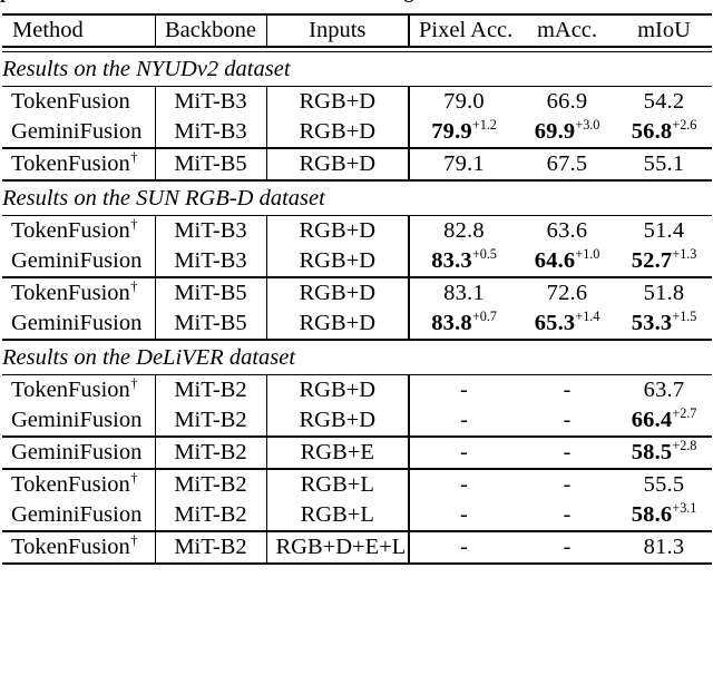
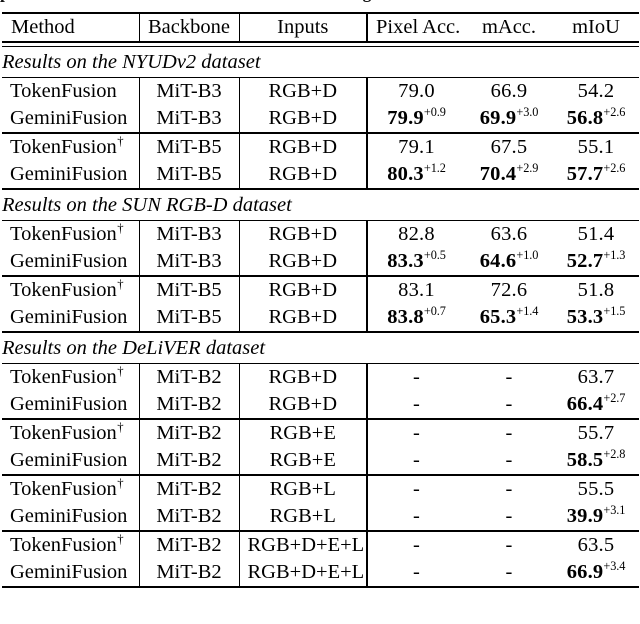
  Method	Backbone	Inputs	Pixel Acc.	mAcc.	mIoU
  Results on the NYUDv2 dataset
  TokenFusion	MiT-B3	RGB+D	79.0	66.9	54.2
- GeminiFusion	MiT-B3	RGB+D	79.9+1.2	69.9+3.0	56.8+2.6
+ GeminiFusion	MiT-B3	RGB+D	79.9+0.9	69.9+3.0	56.8+2.6
  TokenFusion†	MiT-B5	RGB+D	79.1	67.5	55.1
+ GeminiFusion	MiT-B5	RGB+D	80.3+1.2	70.4+2.9	57.7+2.6
  Results on the SUN RGB-D dataset
  TokenFusion†	MiT-B3	RGB+D	82.8	63.6	51.4
  GeminiFusion	MiT-B3	RGB+D	83.3+0.5	64.6+1.0	52.7+1.3
  TokenFusion†	MiT-B5	RGB+D	83.1	72.6	51.8
  GeminiFusion	MiT-B5	RGB+D	83.8+0.7	65.3+1.4	53.3+1.5
  Results on the DeLiVER dataset
  TokenFusion†	MiT-B2	RGB+D	-	-	63.7
  GeminiFusion	MiT-B2	RGB+D	-	-	66.4+2.7
+ TokenFusion†	MiT-B2	RGB+E	-	-	55.7
  GeminiFusion	MiT-B2	RGB+E	-	-	58.5+2.8
  TokenFusion†	MiT-B2	RGB+L	-	-	55.5
- GeminiFusion	MiT-B2	RGB+L	-	-	58.6+3.1
+ GeminiFusion	MiT-B2	RGB+L	-	-	39.9+3.1
- TokenFusion†	MiT-B2	RGB+D+E+L	-	-	81.3
+ TokenFusion†	MiT-B2	RGB+D+E+L	-	-	63.5
+ GeminiFusion	MiT-B2	RGB+D+E+L	-	-	66.9+3.4
